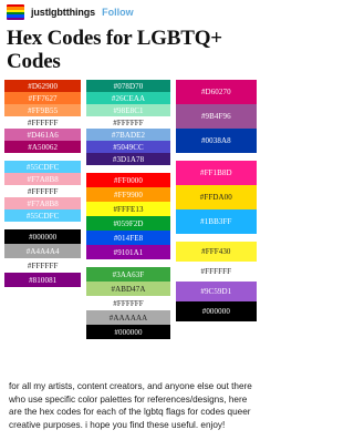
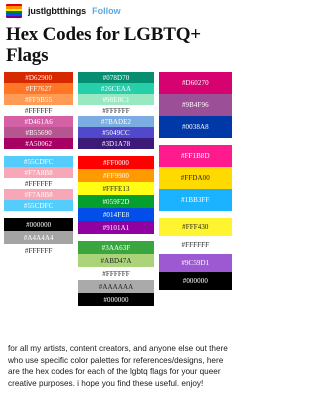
  justlgbtthings
  Follow
- Hex Codes for LGBTQ+ Codes
+ Hex Codes for LGBTQ+ Flags
  #D62900
  #FF7627
  #FF9B55
  #FFFFFF
  #D461A6
+ #B55690
  #A50062
  #55CDFC
  #F7A8B8
  #FFFFFF
  #F7A8B8
  #55CDFC
  #000000
  #A4A4A4
  #FFFFFF
- #810081
  #078D70
  #26CEAA
  #98E8C1
  #FFFFFF
  #7BADE2
  #5049CC
  #3D1A78
  #FF0000
  #FF9900
  #FFFE13
  #059F2D
  #014FE8
  #9101A1
  #3AA63F
  #ABD47A
  #FFFFFF
  #AAAAAA
  #000000
  #D60270
  #9B4F96
  #0038A8
  #FF1B8D
  #FFDA00
  #1BB3FF
  #FFF430
  #FFFFFF
  #9C59D1
  #000000
- for all my artists, content creators, and anyone else out there who use specific color palettes for references/designs, here are the hex codes for each of the lgbtq flags for codes queer creative purposes. i hope you find these useful. enjoy!
+ for all my artists, content creators, and anyone else out there who use specific color palettes for references/designs, here are the hex codes for each of the lgbtq flags for your queer creative purposes. i hope you find these useful. enjoy!
